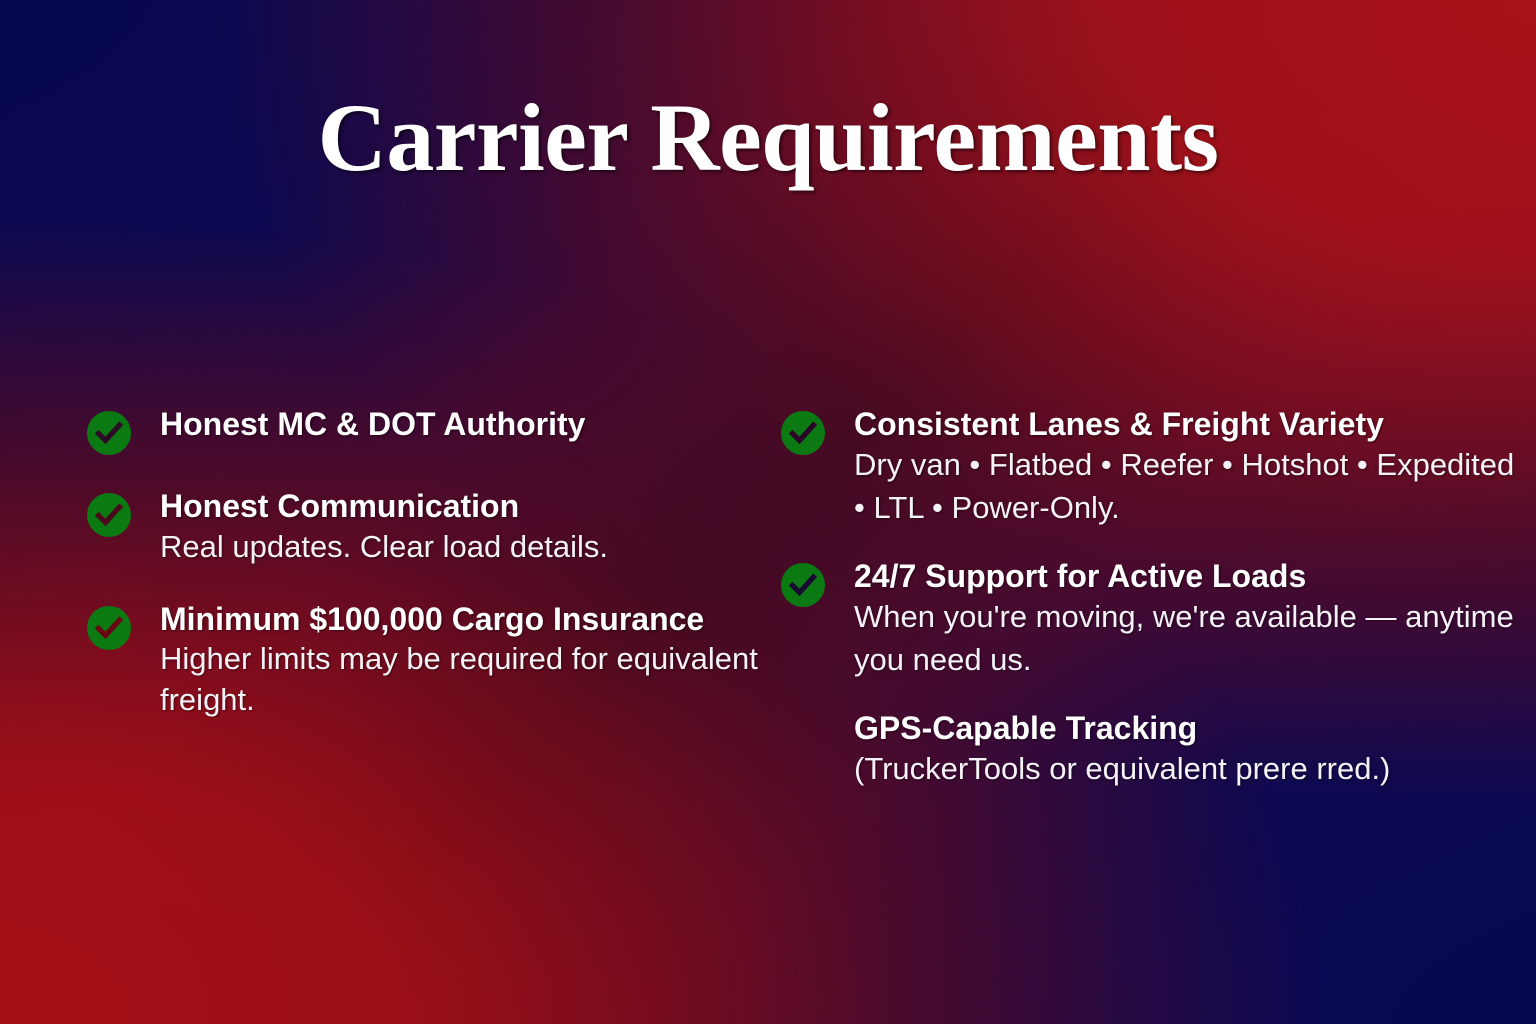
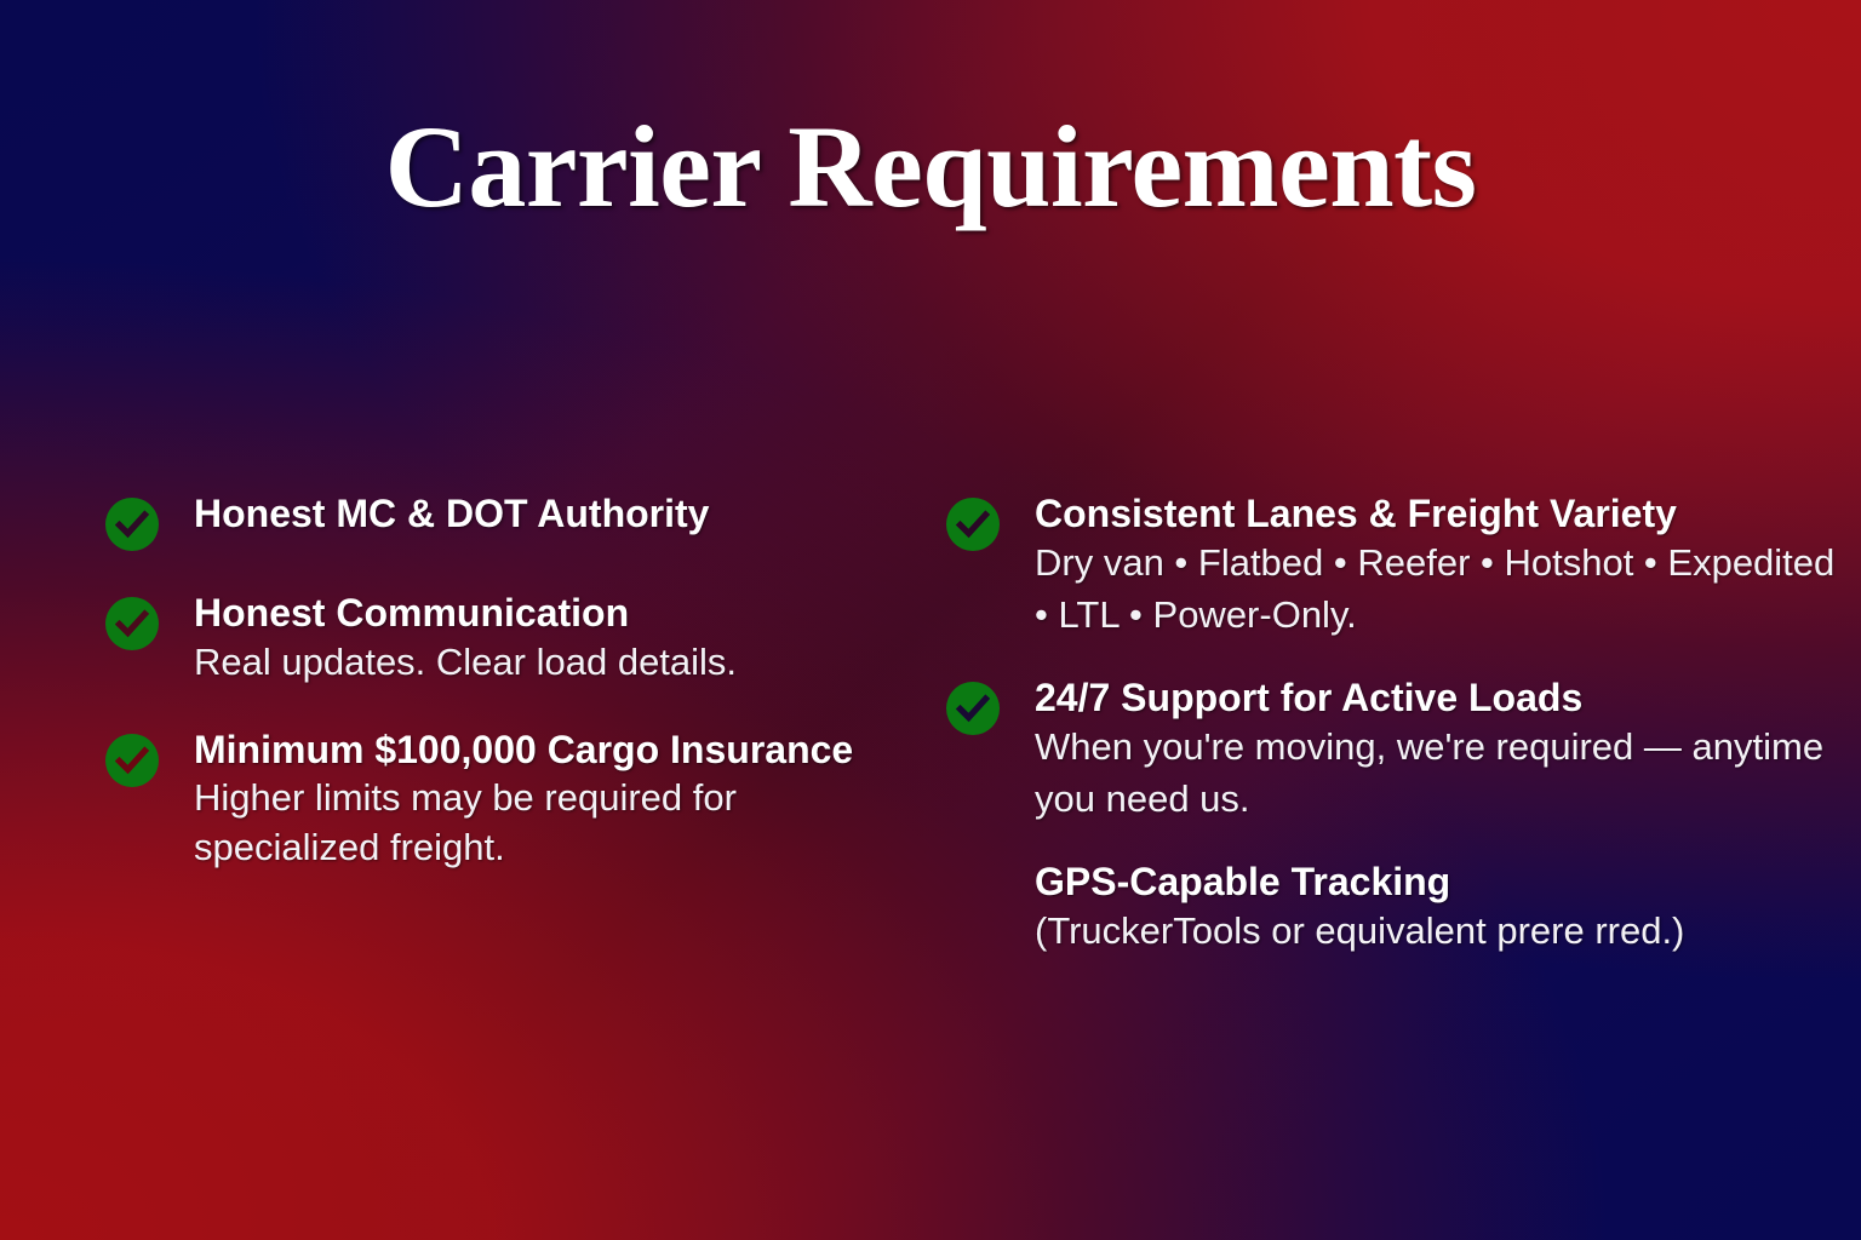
  Carrier Requirements
  Honest MC & DOT Authority
  Honest Communication
  Real updates. Clear load details.
  Minimum $100,000 Cargo Insurance
- Higher limits may be required for equivalent freight.
+ Higher limits may be required for specialized freight.
  Consistent Lanes & Freight Variety
  Dry van • Flatbed • Reefer • Hotshot • Expedited • LTL • Power-Only.
  24/7 Support for Active Loads
- When you're moving, we're available — anytime you need us.
+ When you're moving, we're required — anytime you need us.
  GPS-Capable Tracking
  (TruckerTools or equivalent prere rred.)
